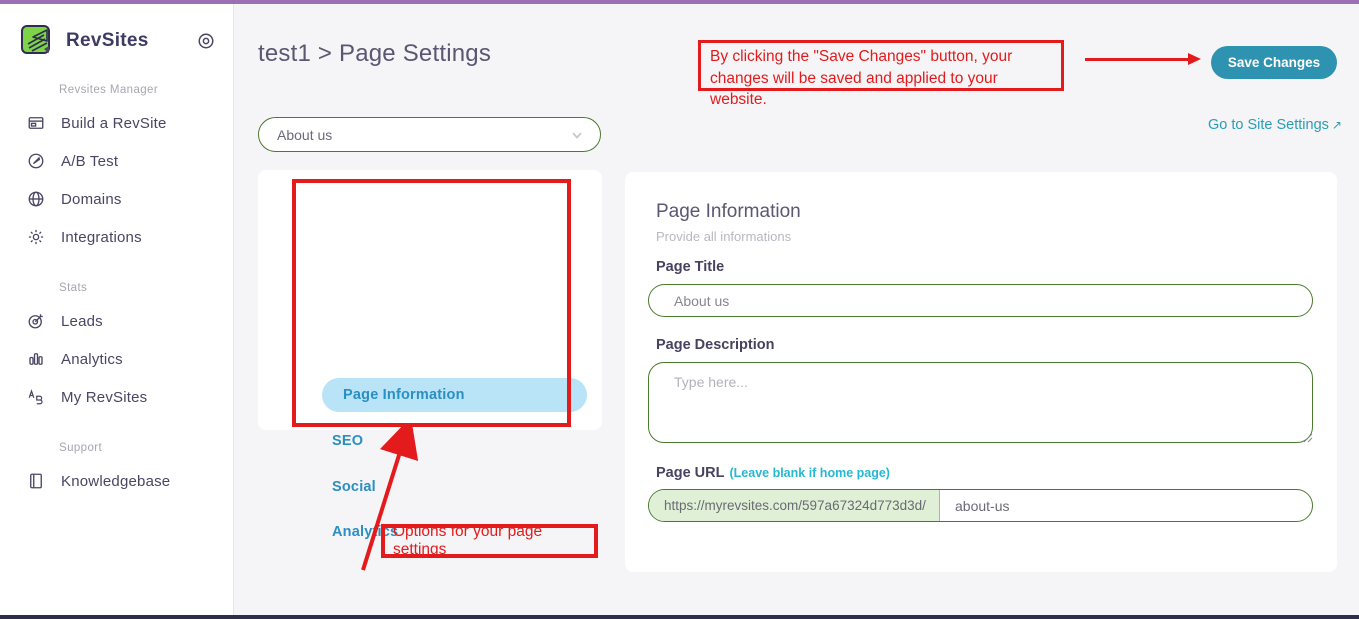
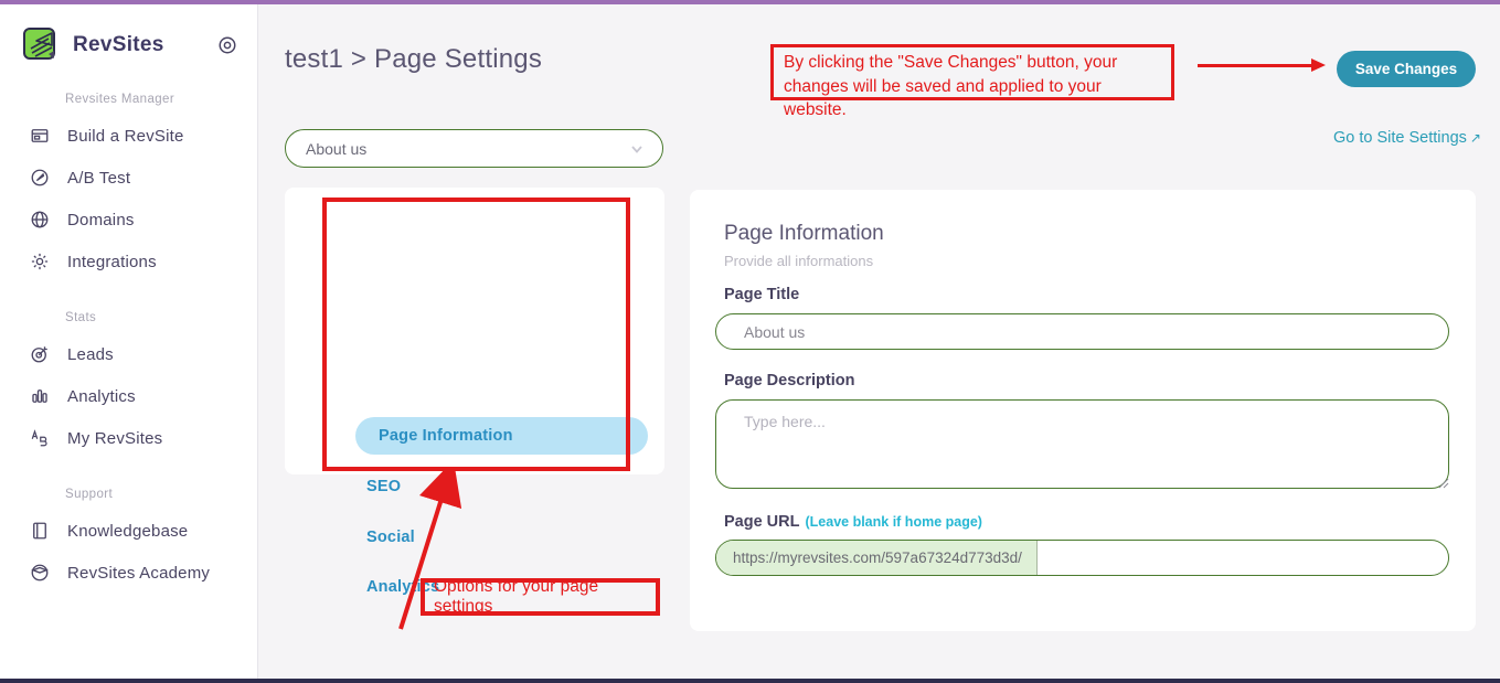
  RevSites
  Revsites Manager
  Build a RevSite
  A/B Test
  Domains
  Integrations
  Stats
  Leads
  Analytics
  My RevSites
  Support
  Knowledgebase
+ RevSites Academy
  test1 > Page Settings
  By clicking the "Save Changes" button, your changes will be saved and applied to your website.
  Save Changes
  Go to Site Settings ↗
  About us
  Page Information
  SEO
  Social
  Analyics
  Page Information
  Provide all informations
  Page Title
  About us
  Page Description
  Type here...
  Page URL (Leave blank if home page)
  https://myrevsites.com/597a67324d773d3d/
- about-us
  Options for your page settings
